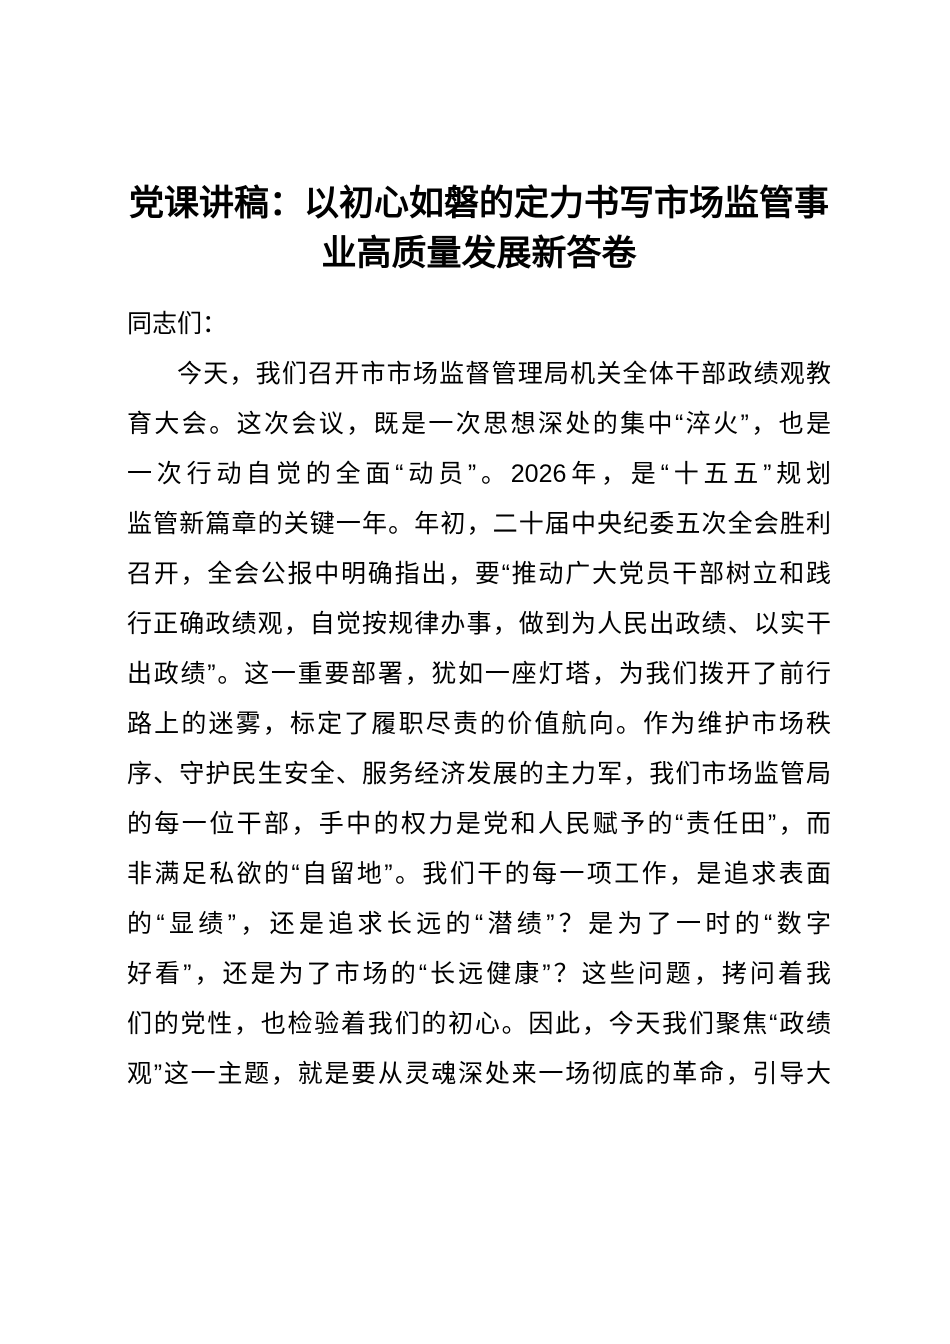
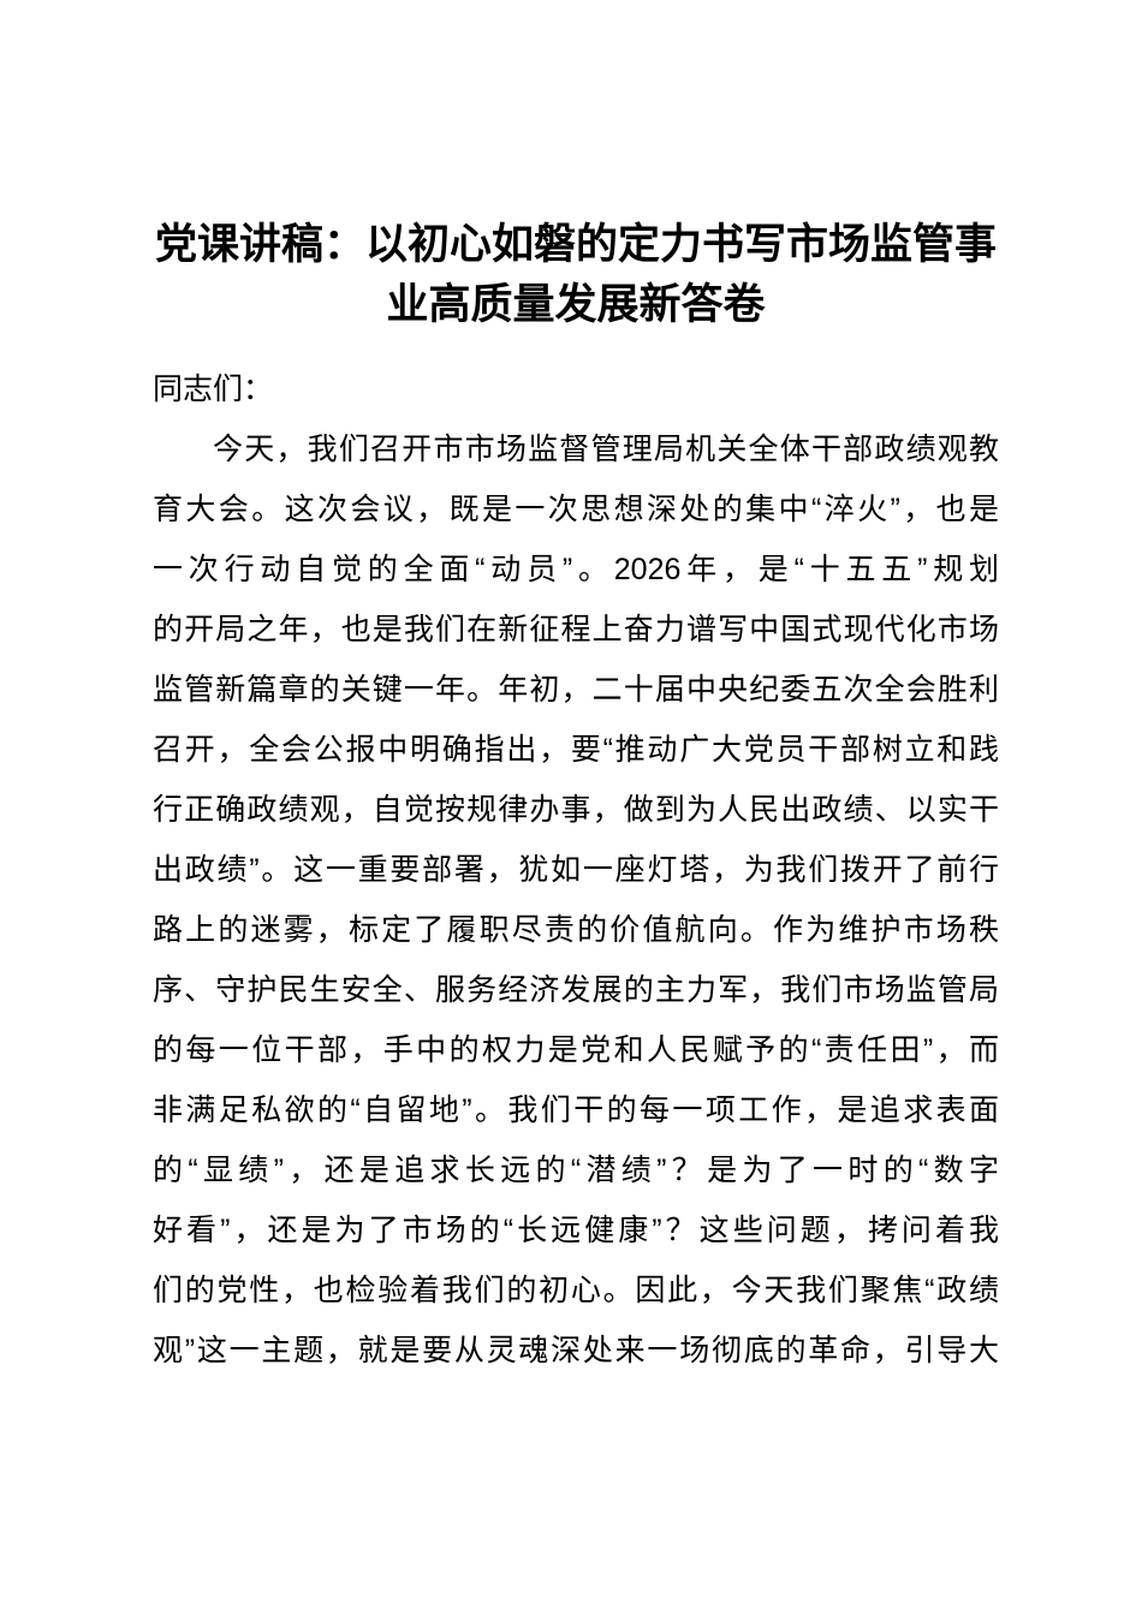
  党课讲稿：以初心如磐的定力书写市场监管事
  业高质量发展新答卷
  同志们：
  今天，我们召开市市场监督管理局机关全体干部政绩观教
  育大会。这次会议，既是一次思想深处的集中“淬火”，也是
  一次行动自觉的全面“动员”。2026年，是“十五五”规划
+ 的开局之年，也是我们在新征程上奋力谱写中国式现代化市场
  监管新篇章的关键一年。年初，二十届中央纪委五次全会胜利
  召开，全会公报中明确指出，要“推动广大党员干部树立和践
  行正确政绩观，自觉按规律办事，做到为人民出政绩、以实干
  出政绩”。这一重要部署，犹如一座灯塔，为我们拨开了前行
  路上的迷雾，标定了履职尽责的价值航向。作为维护市场秩
  序、守护民生安全、服务经济发展的主力军，我们市场监管局
  的每一位干部，手中的权力是党和人民赋予的“责任田”，而
  非满足私欲的“自留地”。我们干的每一项工作，是追求表面
  的“显绩”，还是追求长远的“潜绩”？是为了一时的“数字
  好看”，还是为了市场的“长远健康”？这些问题，拷问着我
  们的党性，也检验着我们的初心。因此，今天我们聚焦“政绩
  观”这一主题，就是要从灵魂深处来一场彻底的革命，引导大
